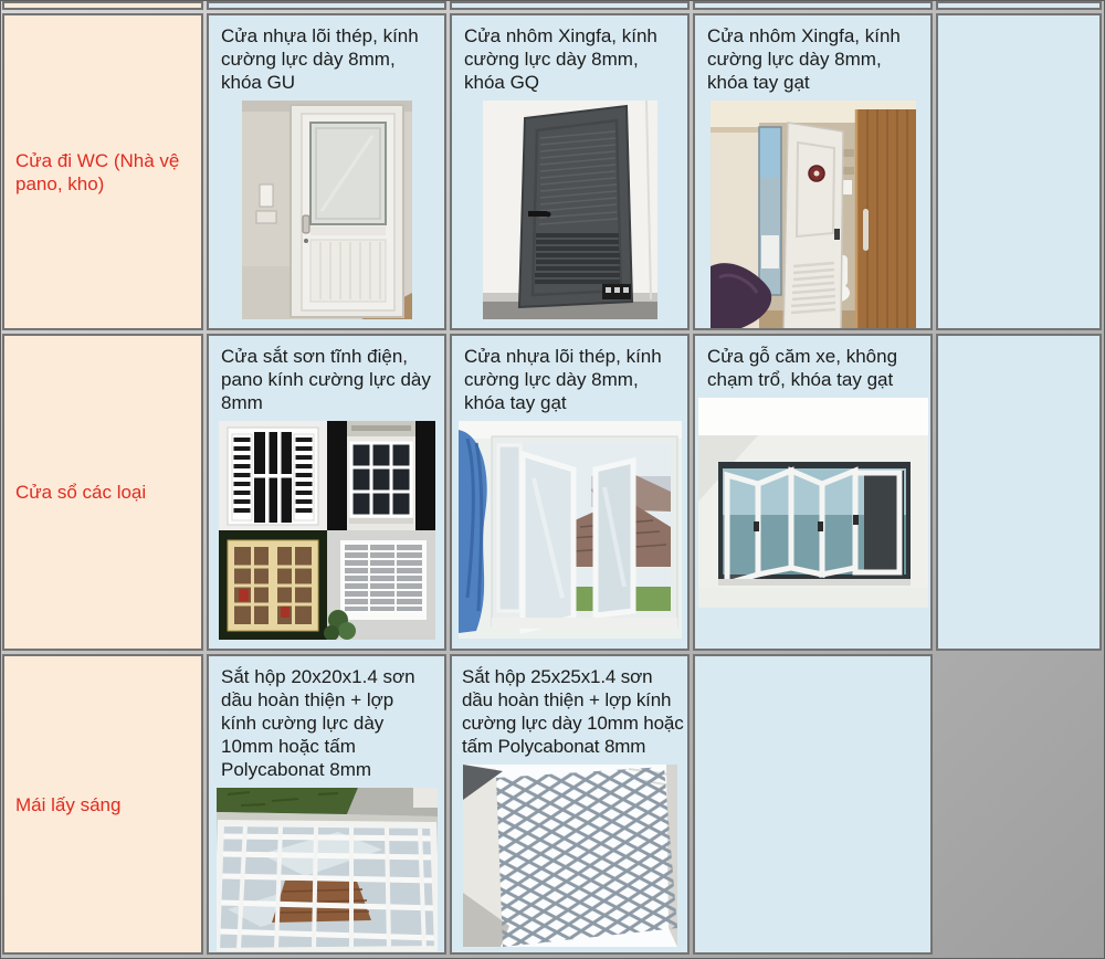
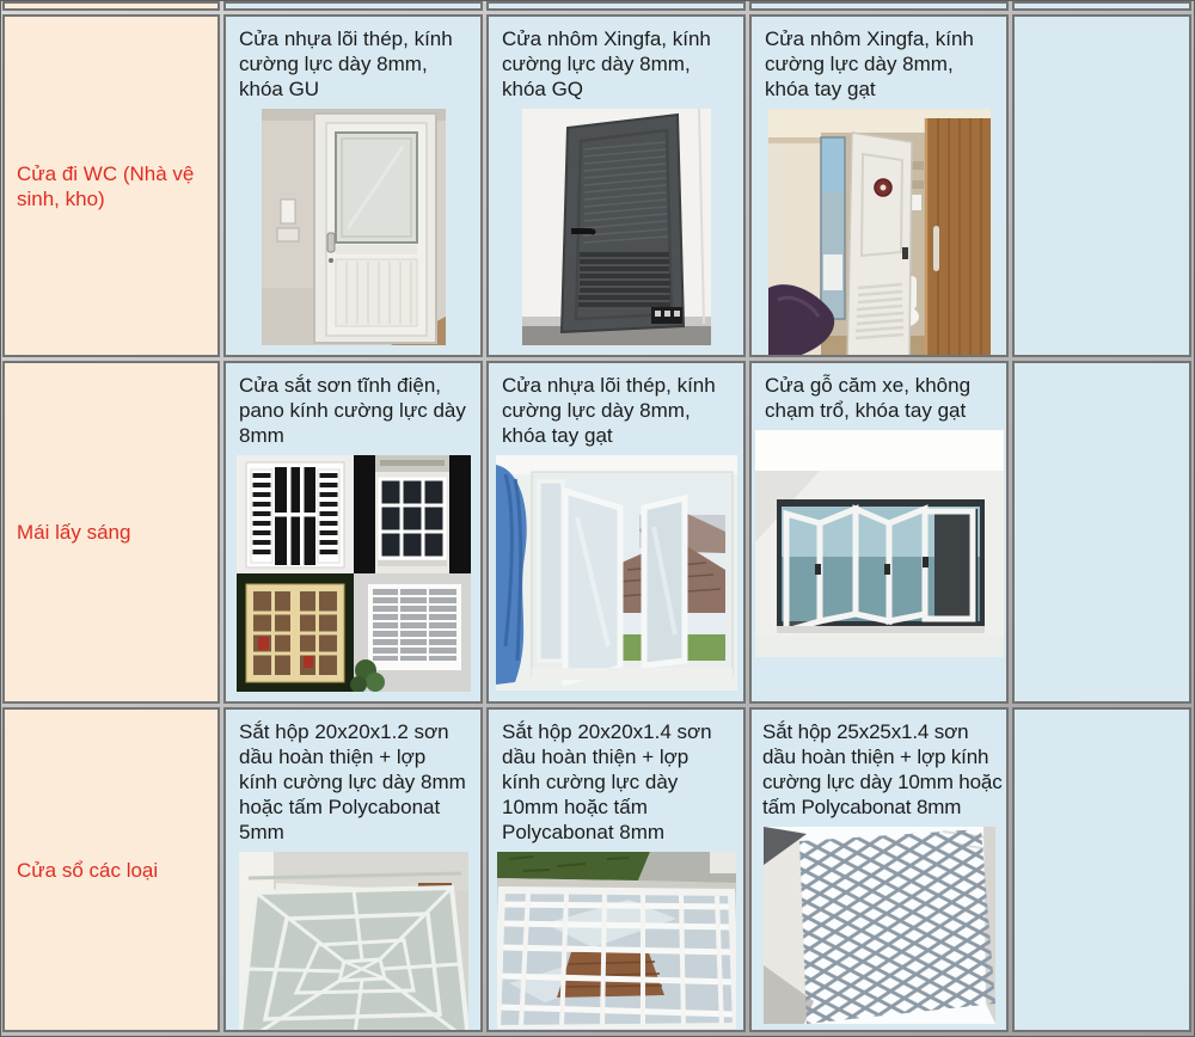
- Cửa đi WC (Nhà vệ pano, kho)
+ Cửa đi WC (Nhà vệ sinh, kho)
  Cửa nhựa lõi thép, kính cường lực dày 8mm, khóa GU
  Cửa nhôm Xingfa, kính cường lực dày 8mm, khóa GQ
  Cửa nhôm Xingfa, kính cường lực dày 8mm, khóa tay gạt
- Cửa sổ các loại
+ Mái lấy sáng
  Cửa sắt sơn tĩnh điện, pano kính cường lực dày 8mm
  Cửa nhựa lõi thép, kính cường lực dày 8mm, khóa tay gạt
  Cửa gỗ căm xe, không chạm trổ, khóa tay gạt
- Mái lấy sáng
+ Cửa sổ các loại
+ Sắt hộp 20x20x1.2 sơn dầu hoàn thiện + lợp kính cường lực dày 8mm hoặc tấm Polycabonat 5mm
  Sắt hộp 20x20x1.4 sơn dầu hoàn thiện + lợp kính cường lực dày 10mm hoặc tấm Polycabonat 8mm
  Sắt hộp 25x25x1.4 sơn dầu hoàn thiện + lợp kính cường lực dày 10mm hoặc tấm Polycabonat 8mm
